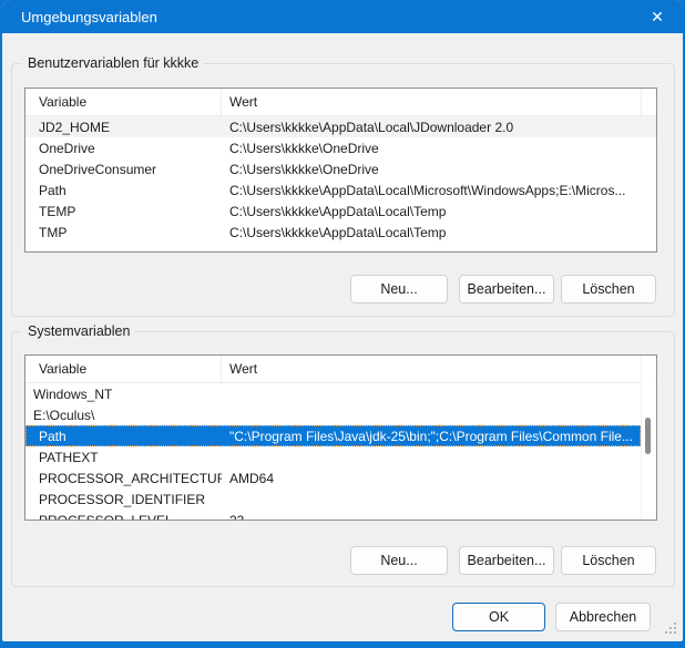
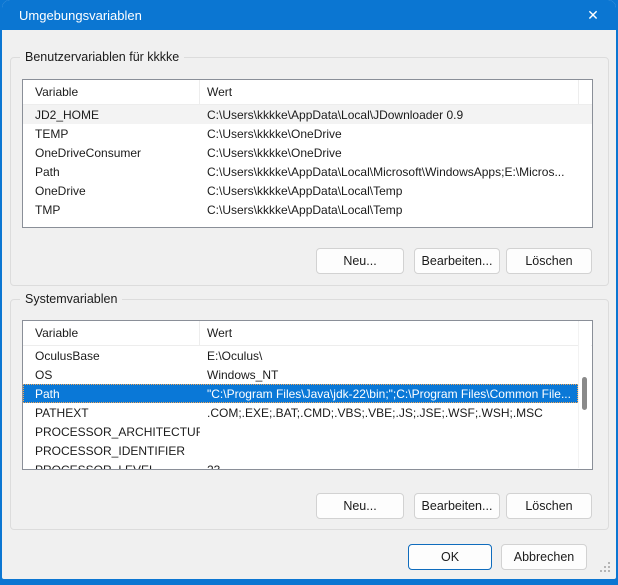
  Umgebungsvariablen
  ✕
  Benutzervariablen für kkkke
  Variable
  Wert
  JD2_HOME
- C:\Users\kkkke\AppData\Local\JDownloader 2.0
+ C:\Users\kkkke\AppData\Local\JDownloader 0.9
- OneDrive
+ TEMP
  C:\Users\kkkke\OneDrive
  OneDriveConsumer
  C:\Users\kkkke\OneDrive
  Path
  C:\Users\kkkke\AppData\Local\Microsoft\WindowsApps;E:\Micros...
- TEMP
+ OneDrive
  C:\Users\kkkke\AppData\Local\Temp
  TMP
  C:\Users\kkkke\AppData\Local\Temp
  Neu...
  Bearbeiten...
  Löschen
  Systemvariablen
  Variable
  Wert
+ OculusBase
- Windows_NT
+ E:\Oculus\
+ OS
- E:\Oculus\
+ Windows_NT
  Path
- "C:\Program Files\Java\jdk-25\bin;";C:\Program Files\Common File...
+ "C:\Program Files\Java\jdk-22\bin;";C:\Program Files\Common File...
  PATHEXT
+ .COM;.EXE;.BAT;.CMD;.VBS;.VBE;.JS;.JSE;.WSF;.WSH;.MSC
  PROCESSOR_ARCHITECTU
- AMD64
  PROCESSOR_IDENTIFIER
  Neu...
  Bearbeiten...
  Löschen
  OK
  Abbrechen
